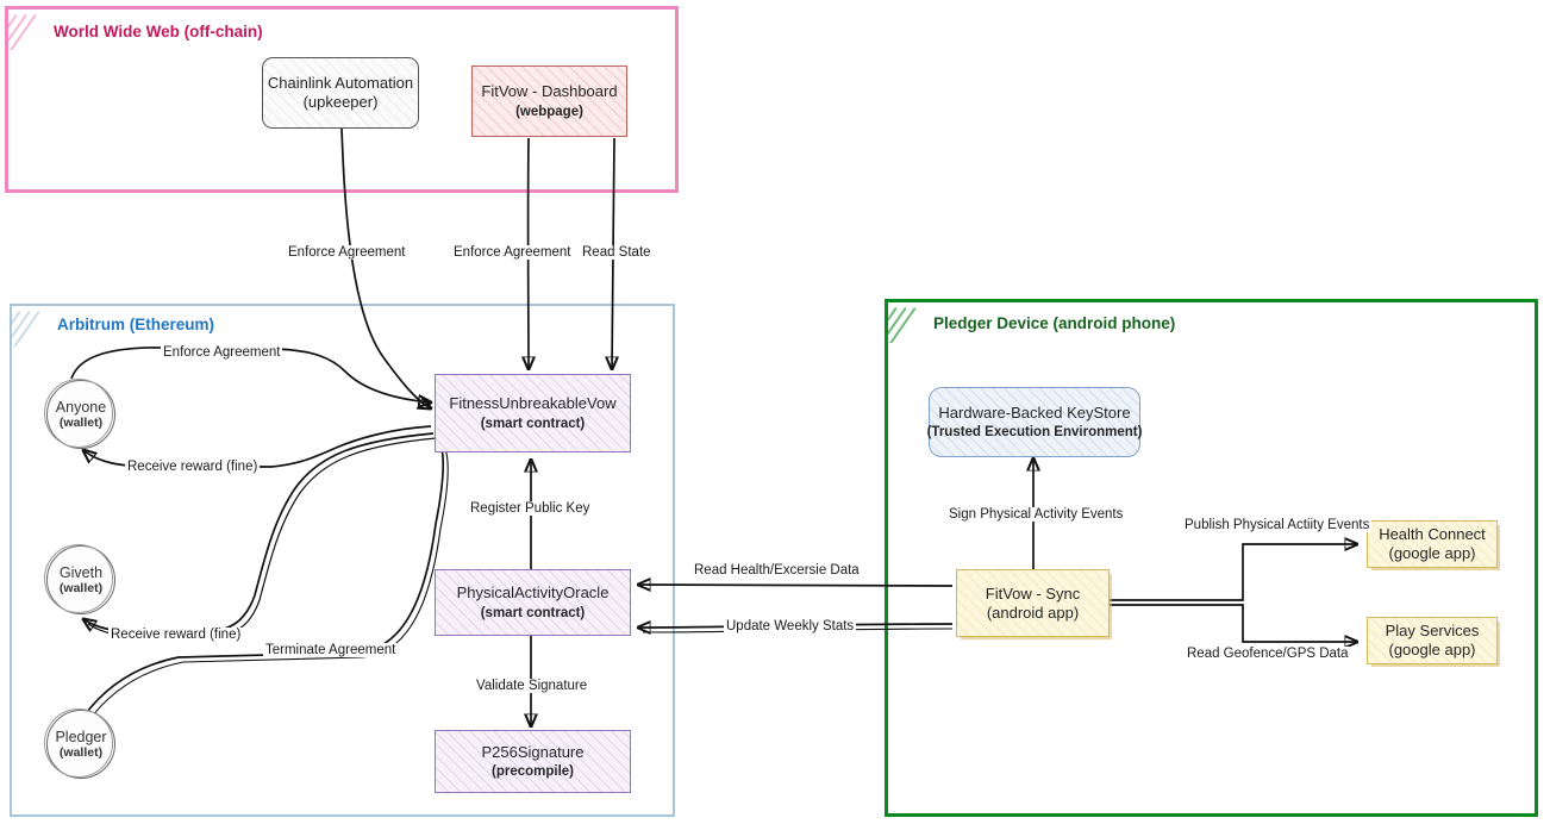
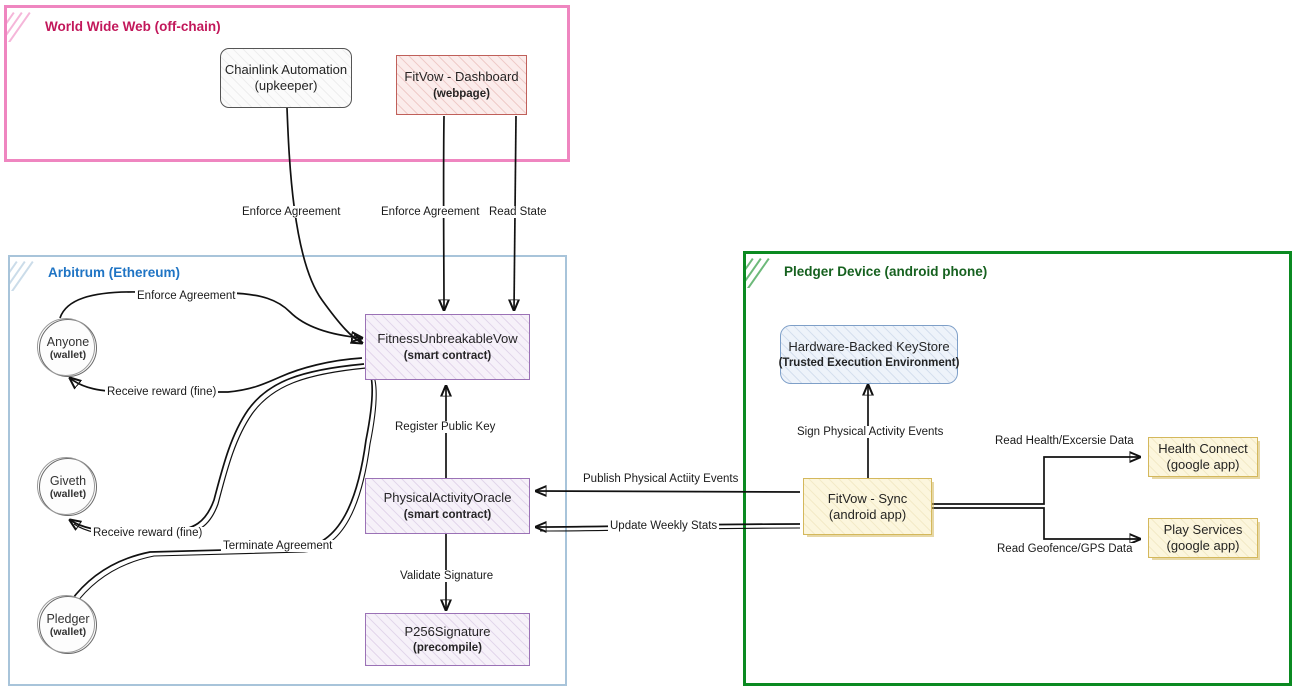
  World Wide Web (off-chain)
  Arbitrum (Ethereum)
  Pledger Device (android phone)
  Anyone
  (wallet)
  Giveth
  (wallet)
  Pledger
  (wallet)
  Enforce Agreement
  Enforce Agreement
  Read State
  Enforce Agreement
  Receive reward (fine)
  Receive reward (fine)
  Terminate Agreement
  Register Public Key
  Validate Signature
- Read Health/Excersie Data
+ Publish Physical Actiity Events
  Update Weekly Stats
  Sign Physical Activity Events
- Publish Physical Actiity Events
+ Read Health/Excersie Data
  Read Geofence/GPS Data
